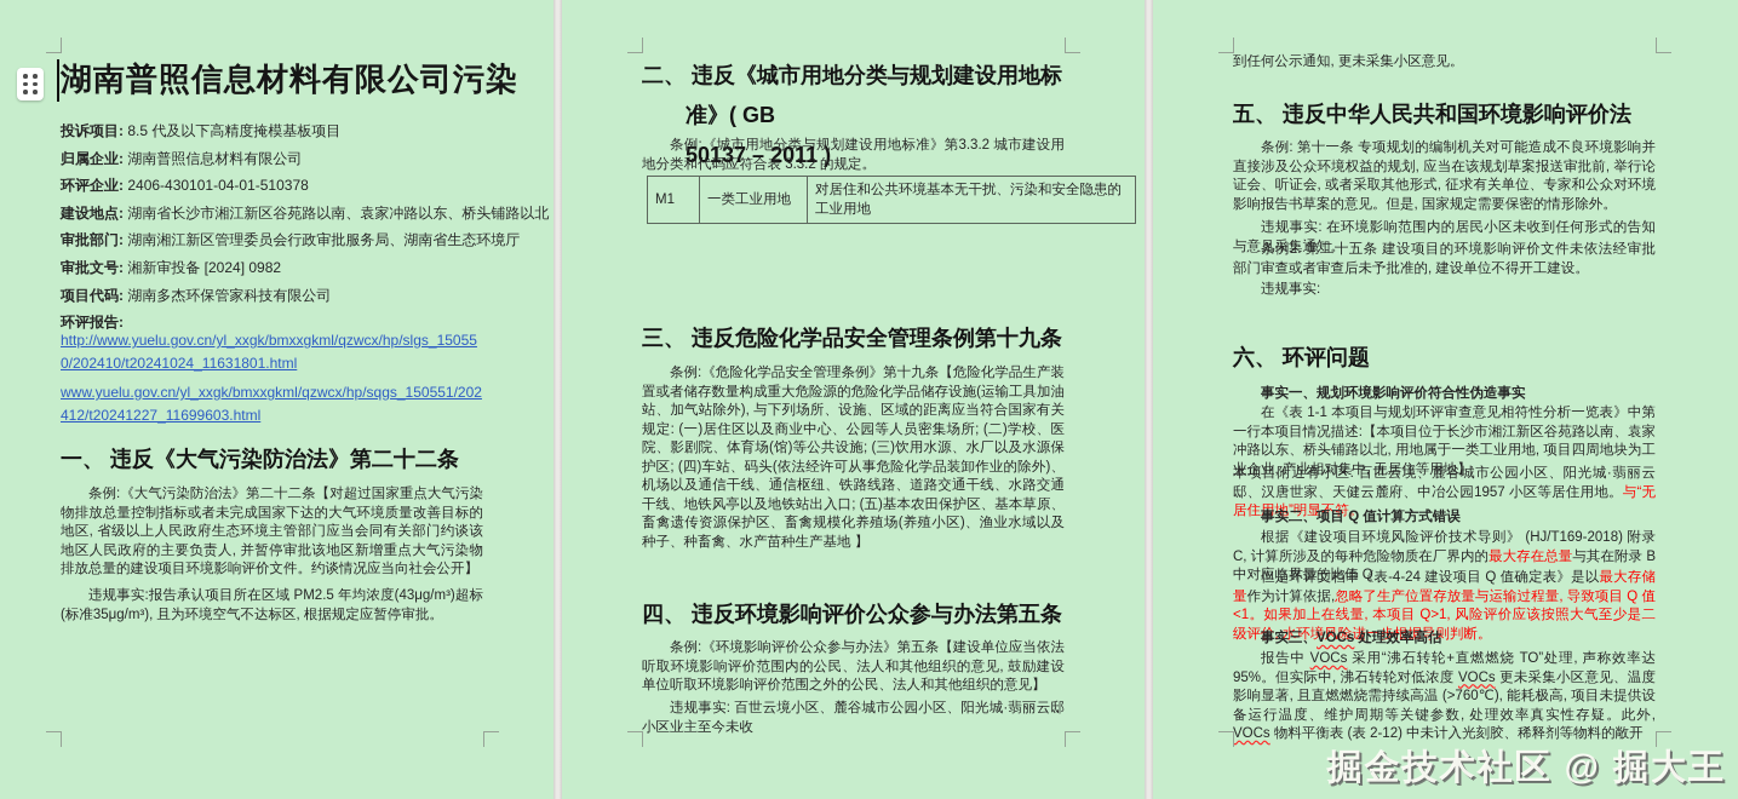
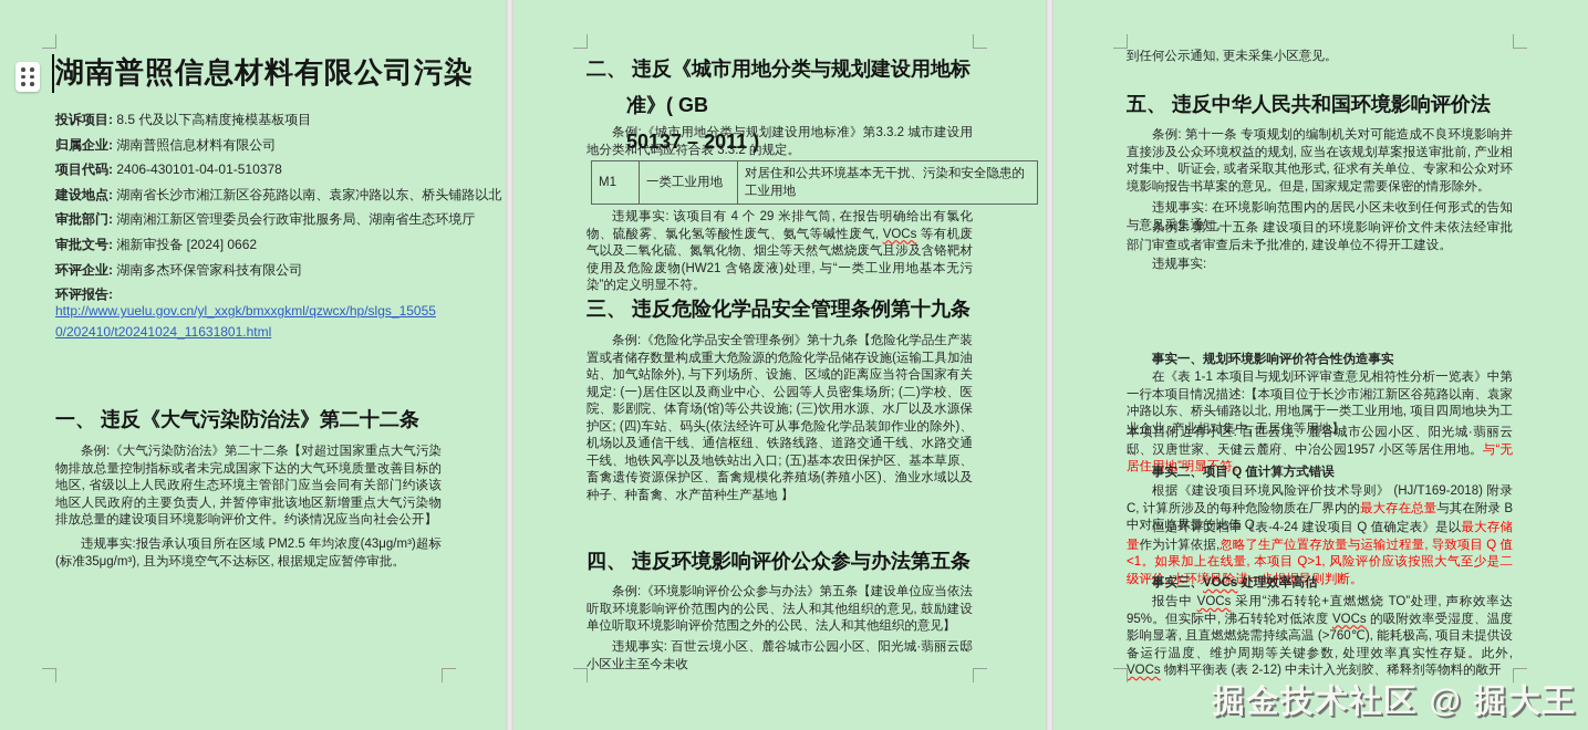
  湖南普照信息材料有限公司污染
  投诉项目: 8.5 代及以下高精度掩模基板项目
  归属企业: 湖南普照信息材料有限公司
- 环评企业: 2406-430101-04-01-510378
+ 项目代码: 2406-430101-04-01-510378
  建设地点: 湖南省长沙市湘江新区谷苑路以南、袁家冲路以东、桥头铺路以北
  审批部门: 湖南湘江新区管理委员会行政审批服务局、湖南省生态环境厅
- 审批文号: 湘新审投备 [2024] 0982
+ 审批文号: 湘新审投备 [2024] 0662
- 项目代码: 湖南多杰环保管家科技有限公司
+ 环评企业: 湖南多杰环保管家科技有限公司
  环评报告:
  http://www.yuelu.gov.cn/yl_xxgk/bmxxgkml/qzwcx/hp/slgs_150550/202410/t20241024_11631801.html
- www.yuelu.gov.cn/yl_xxgk/bmxxgkml/qzwcx/hp/sqgs_150551/202412/t20241227_11699603.html
  一、 违反《大气污染防治法》第二十二条
  条例:《大气污染防治法》第二十二条【对超过国家重点大气污染物排放总量控制指标或者未完成国家下达的大气环境质量改善目标的地区, 省级以上人民政府生态环境主管部门应当会同有关部门约谈该地区人民政府的主要负责人, 并暂停审批该地区新增重点大气污染物排放总量的建设项目环境影响评价文件。约谈情况应当向社会公开】
  违规事实:报告承认项目所在区域 PM2.5 年均浓度(43μg/m³)超标(标准35μg/m³), 且为环境空气不达标区, 根据规定应暂停审批。
  二、 违反《城市用地分类与规划建设用地标准》( GB
  50137 – 2011 )
  条例:《城市用地分类与规划建设用地标准》第3.3.2 城市建设用地分类和代码应符合表 3.3.2 的规定。
  M1	一类工业用地	对居住和公共环境基本无干扰、污染和安全隐患的工业用地
+ 违规事实: 该项目有 4 个 29 米排气筒, 在报告明确给出有氯化物、硫酸雾、氯化氢等酸性废气、氨气等碱性废气, VOCs 等有机废气以及二氧化硫、氮氧化物、烟尘等天然气燃烧废气且涉及含铬靶材使用及危险废物(HW21 含铬废液)处理, 与“一类工业用地基本无污染”的定义明显不符。
  三、 违反危险化学品安全管理条例第十九条
  条例:《危险化学品安全管理条例》第十九条【危险化学品生产装置或者储存数量构成重大危险源的危险化学品储存设施(运输工具加油站、加气站除外), 与下列场所、设施、区域的距离应当符合国家有关规定: (一)居住区以及商业中心、公园等人员密集场所; (二)学校、医院、影剧院、体育场(馆)等公共设施; (三)饮用水源、水厂以及水源保护区; (四)车站、码头(依法经许可从事危险化学品装卸作业的除外)、机场以及通信干线、通信枢纽、铁路线路、道路交通干线、水路交通干线、地铁风亭以及地铁站出入口; (五)基本农田保护区、基本草原、畜禽遗传资源保护区、畜禽规模化养殖场(养殖小区)、渔业水域以及种子、种畜禽、水产苗种生产基地 】
  四、 违反环境影响评价公众参与办法第五条
  条例:《环境影响评价公众参与办法》第五条【建设单位应当依法听取环境影响评价范围内的公民、法人和其他组织的意见, 鼓励建设单位听取环境影响评价范围之外的公民、法人和其他组织的意见】
  违规事实: 百世云境小区、麓谷城市公园小区、阳光城·翡丽云邸小区业主至今未收
  到任何公示通知, 更未采集小区意见。
  五、 违反中华人民共和国环境影响评价法
- 条例: 第十一条 专项规划的编制机关对可能造成不良环境影响并直接涉及公众环境权益的规划, 应当在该规划草案报送审批前, 举行论证会、听证会, 或者采取其他形式, 征求有关单位、专家和公众对环境影响报告书草案的意见。但是, 国家规定需要保密的情形除外。
+ 条例: 第十一条 专项规划的编制机关对可能造成不良环境影响并直接涉及公众环境权益的规划, 应当在该规划草案报送审批前, 产业相对集中、听证会, 或者采取其他形式, 征求有关单位、专家和公众对环境影响报告书草案的意见。但是, 国家规定需要保密的情形除外。
  违规事实: 在环境影响范围内的居民小区未收到任何形式的告知与意见采集通知。
  条例2: 第二十五条 建设项目的环境影响评价文件未依法经审批部门审查或者审查后未予批准的, 建设单位不得开工建设。
  违规事实:
- 六、 环评问题
  事实一、规划环境影响评价符合性伪造事实
  在《表 1-1 本项目与规划环评审查意见相符性分析一览表》中第一行本项目情况描述:【本项目位于长沙市湘江新区谷苑路以南、袁家冲路以东、桥头铺路以北, 用地属于一类工业用地, 项目四周地块为工业企业, 产业相对集中, 无居住等用地】
  本项目附近有小区: 百世云境、麓谷城市公园小区、阳光城·翡丽云邸、汉唐世家、天健云麓府、中冶公园1957 小区等居住用地。与“无居住用地”明显不符。
  事实二、项目 Q 值计算方式错误
  根据《建设项目环境风险评价技术导则》 (HJ/T169-2018) 附录 C, 计算所涉及的每种危险物质在厂界内的最大存在总量与其在附录 B 中对应临界量的比值 Q
  但是环评文档中《表-4-24 建设项目 Q 值确定表》是以最大存储量作为计算依据,忽略了生产位置存放量与运输过程量, 导致项目 Q 值<1。如果加上在线量, 本项目 Q>1, 风险评价应该按照大气至少是二级评价, 水环境风险进一步根据导则判断。
  事实三、VOCs 处理效率高估
- 报告中 VOCs 采用“沸石转轮+直燃燃烧 TO”处理, 声称效率达 95%。但实际中, 沸石转轮对低浓度 VOCs 更未采集小区意见、温度影响显著, 且直燃燃烧需持续高温 (>760℃), 能耗极高, 项目未提供设备运行温度、维护周期等关键参数, 处理效率真实性存疑。此外, VOCs 物料平衡表 (表 2-12) 中未计入光刻胶、稀释剂等物料的敞开
+ 报告中 VOCs 采用“沸石转轮+直燃燃烧 TO”处理, 声称效率达 95%。但实际中, 沸石转轮对低浓度 VOCs 的吸附效率受湿度、温度影响显著, 且直燃燃烧需持续高温 (>760℃), 能耗极高, 项目未提供设备运行温度、维护周期等关键参数, 处理效率真实性存疑。此外, VOCs 物料平衡表 (表 2-12) 中未计入光刻胶、稀释剂等物料的敞开
  掘金技术社区 @ 掘大王
